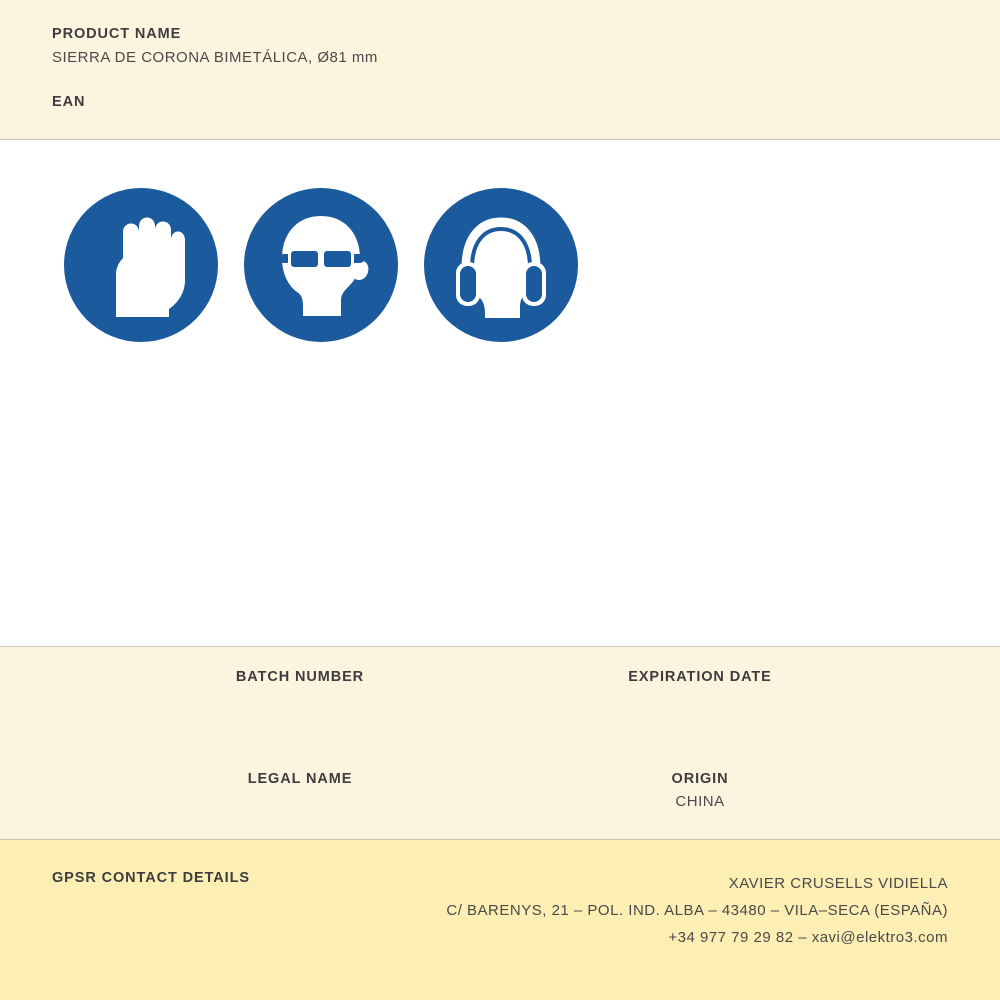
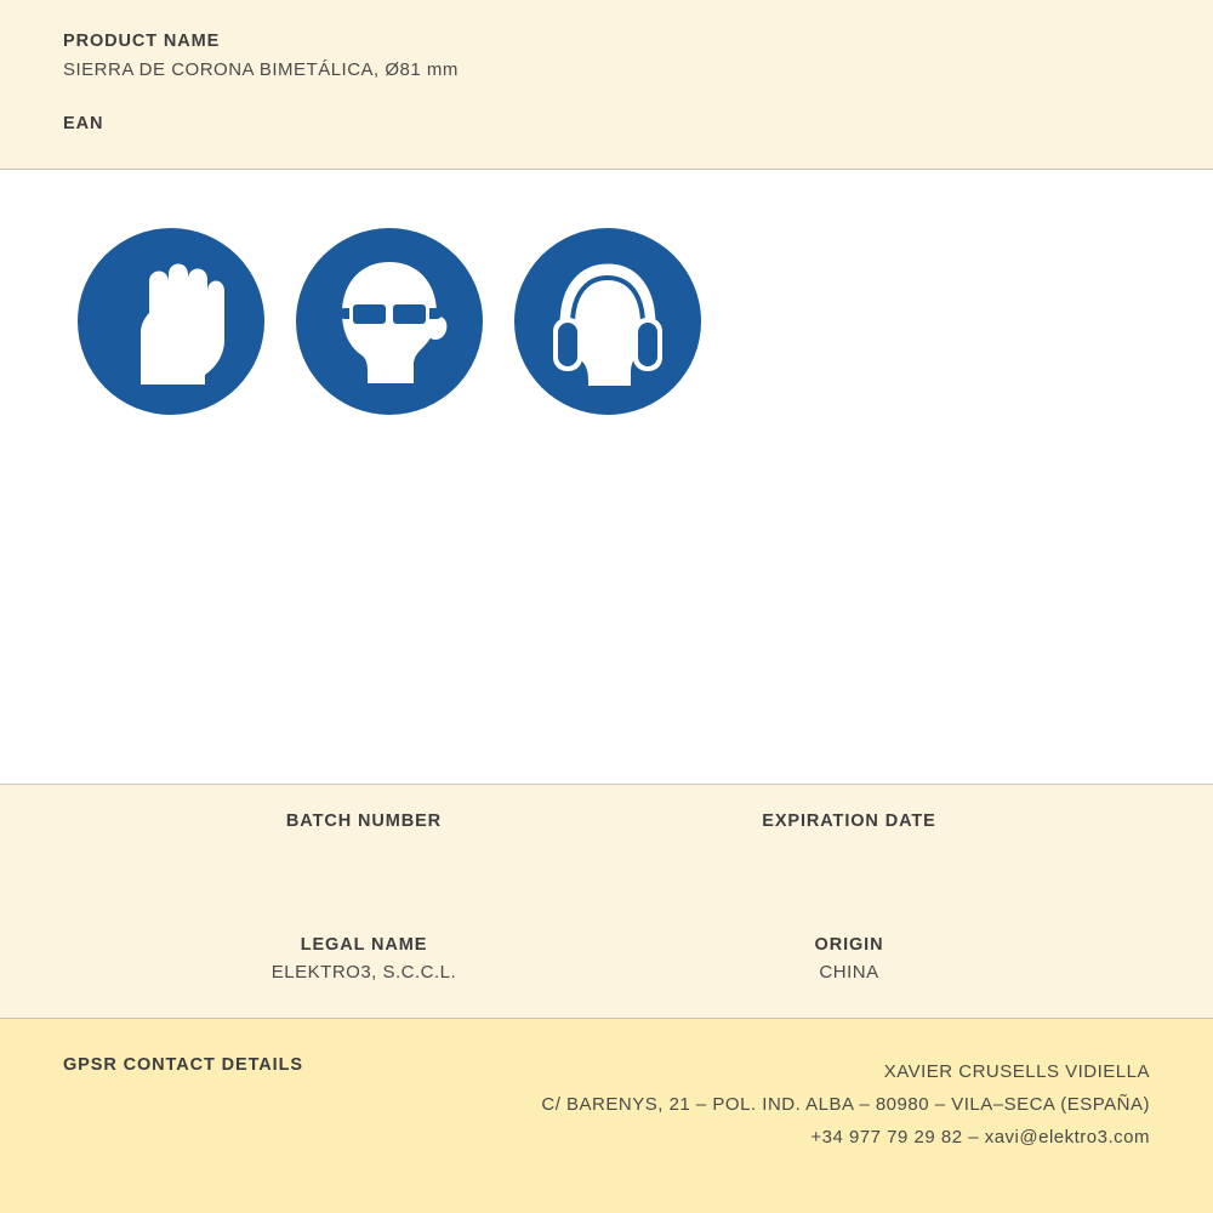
  PRODUCT NAME
  SIERRA DE CORONA BIMETÁLICA, Ø81 mm
  EAN
  BATCH NUMBER
  EXPIRATION DATE
  LEGAL NAME
+ ELEKTRO3, S.C.C.L.
  ORIGIN
  CHINA
  GPSR CONTACT DETAILS
  XAVIER CRUSELLS VIDIELLA
- C/ BARENYS, 21 – POL. IND. ALBA – 43480 – VILA–SECA (ESPAÑA)
+ C/ BARENYS, 21 – POL. IND. ALBA – 80980 – VILA–SECA (ESPAÑA)
  +34 977 79 29 82 – xavi@elektro3.com
